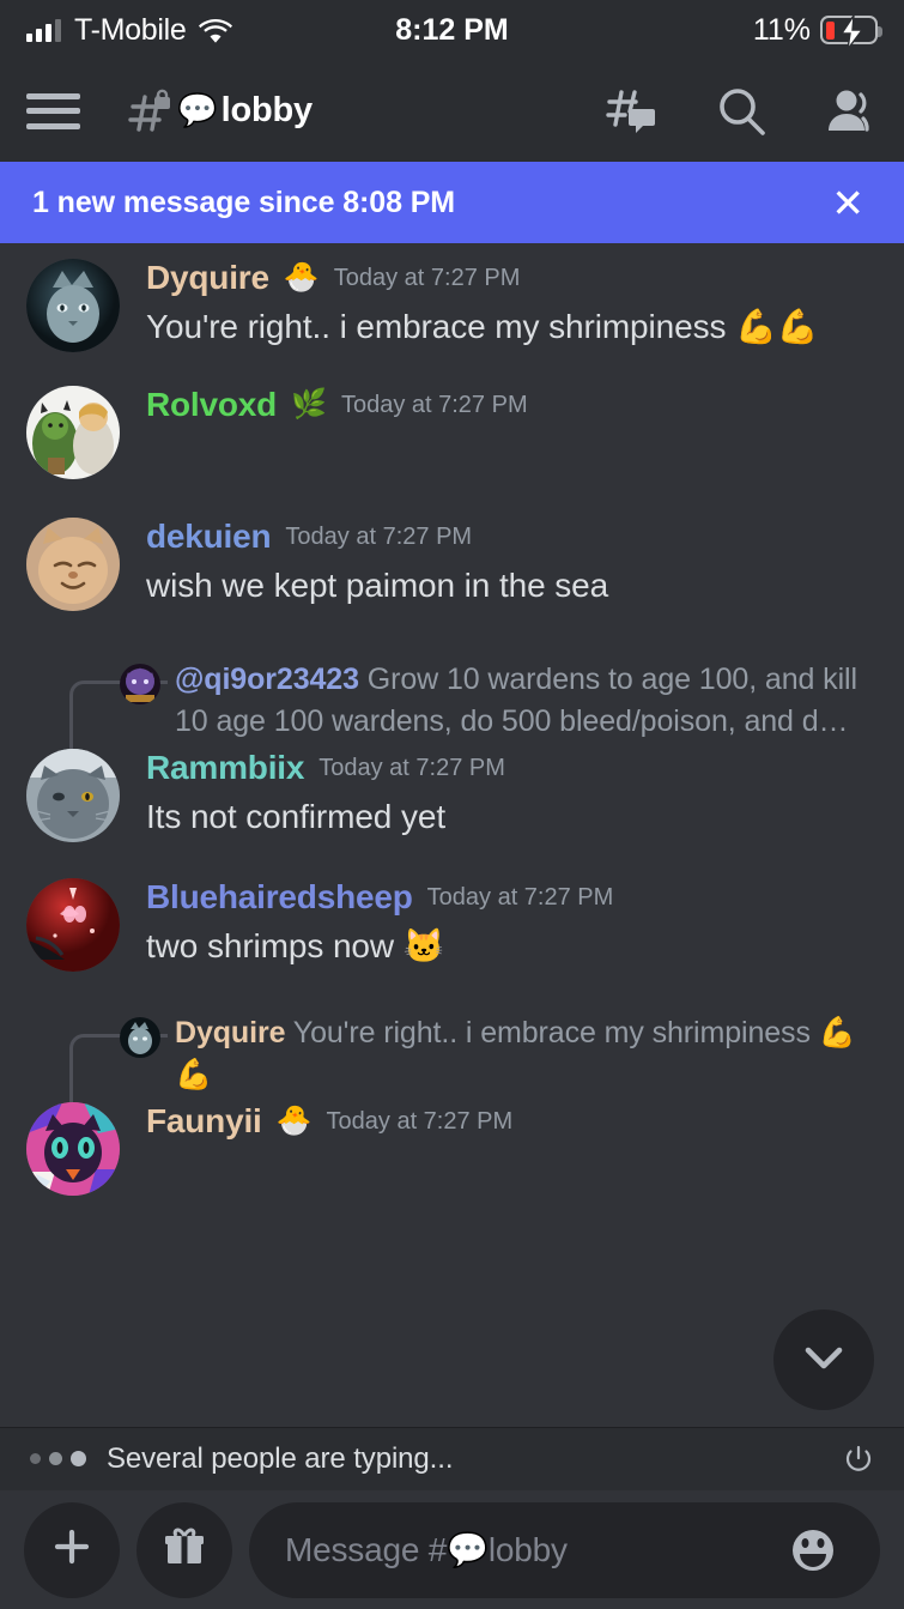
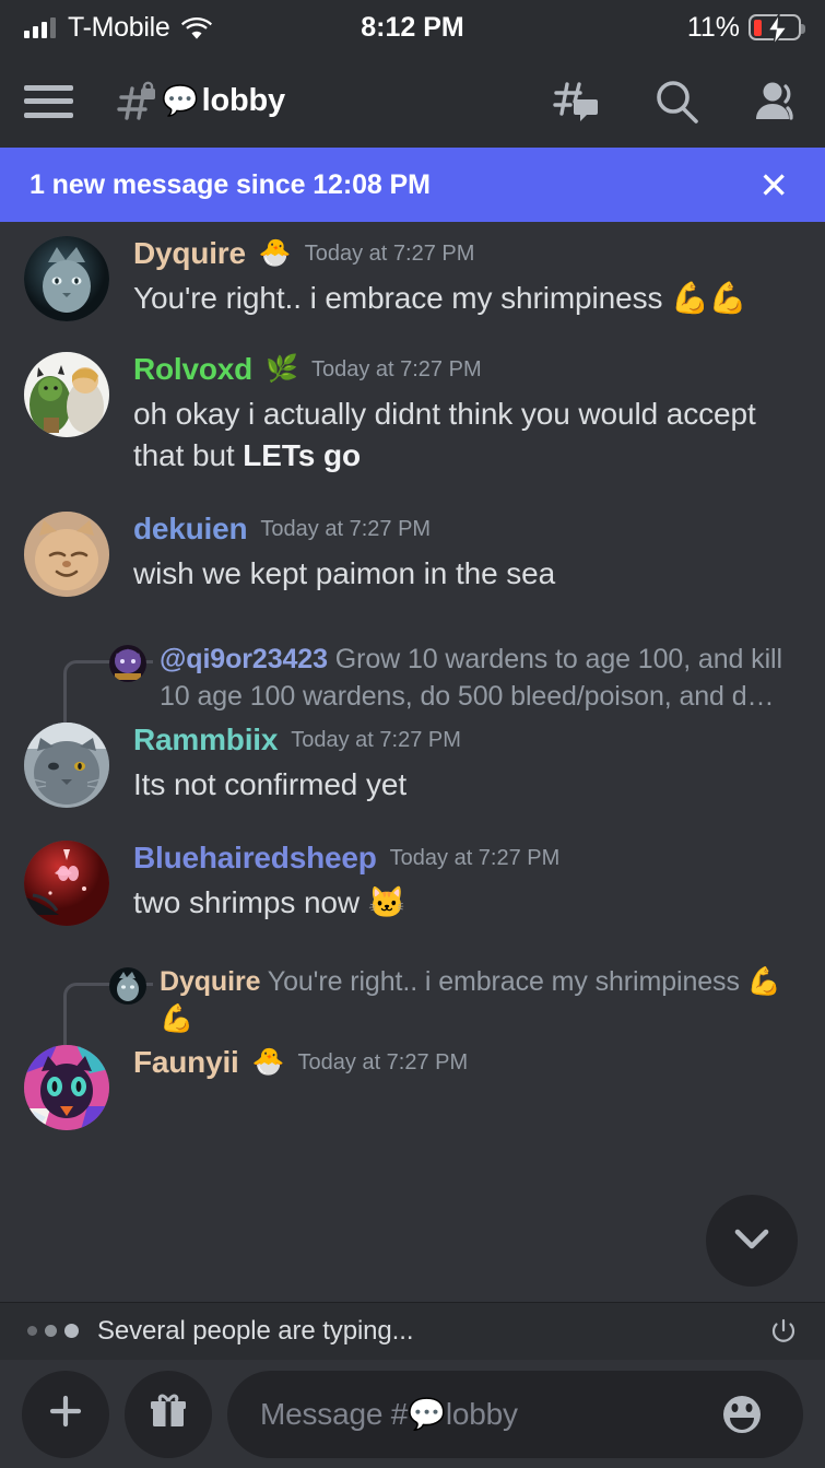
  T-Mobile
  8:12 PM
  11%
  💬
  lobby
- 1 new message since 8:08 PM
+ 1 new message since 12:08 PM
  ✕
  Dyquire
  🐣
  Today at 7:27 PM
  You're right.. i embrace my shrimpiness 💪💪
  Rolvoxd
  🌿
  Today at 7:27 PM
+ oh okay i actually didnt think you would accept that but LETs go
  dekuien
  Today at 7:27 PM
  wish we kept paimon in the sea
  @qi9or23423 Grow 10 wardens to age 100, and kill 10 age 100 wardens, do 500 bleed/poison, and d…
  Rammbiix
  Today at 7:27 PM
  Its not confirmed yet
  Bluehairedsheep
  Today at 7:27 PM
  two shrimps now 🐱
  Dyquire You're right.. i embrace my shrimpiness 💪💪
  Faunyii
  🐣
  Today at 7:27 PM
  Several people are typing...
  Message #
  💬
  lobby
